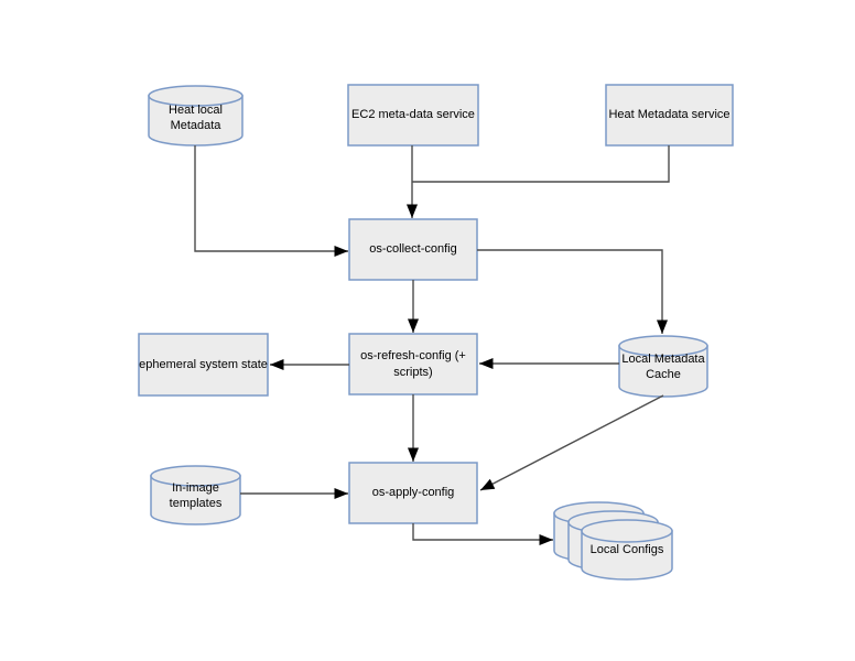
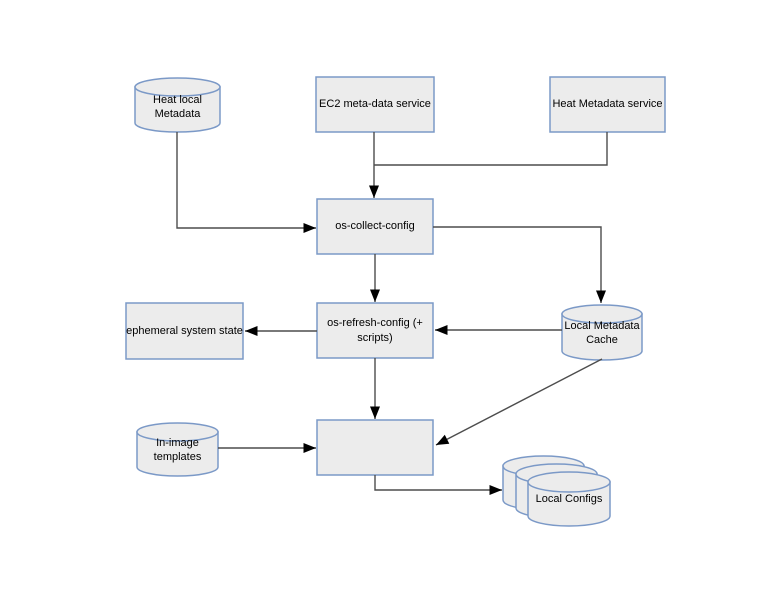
  Heat local Metadata
  EC2 meta-data service
  Heat Metadata service
  os-collect-config
  os-refresh-config (+ scripts)
  ephemeral system state
  Local Metadata Cache
  In-image templates
- os-apply-config
  Local Configs
